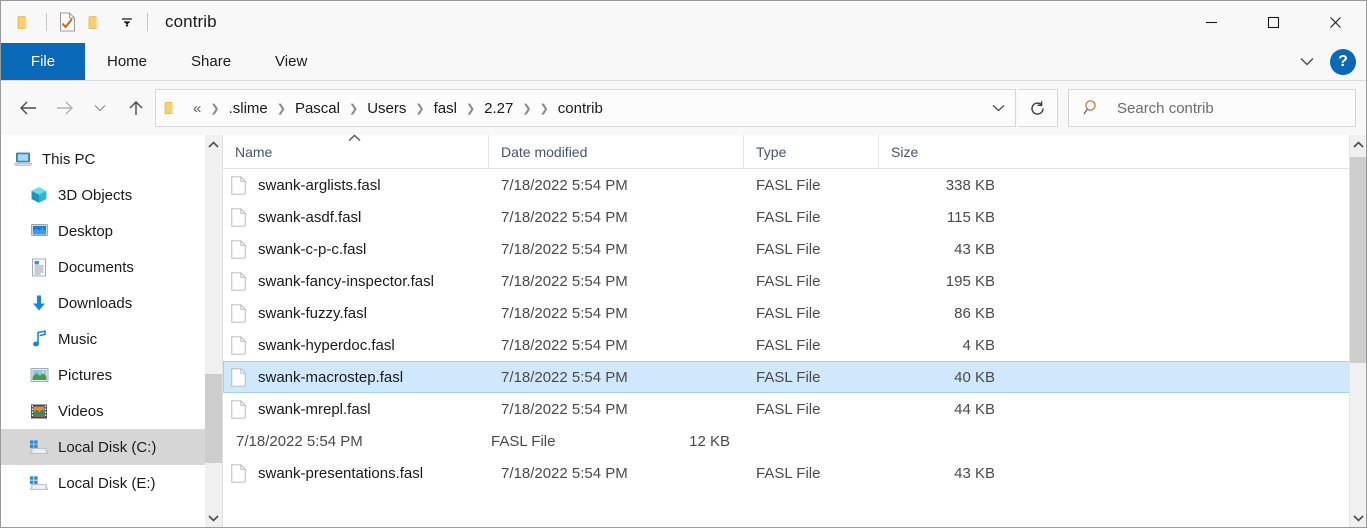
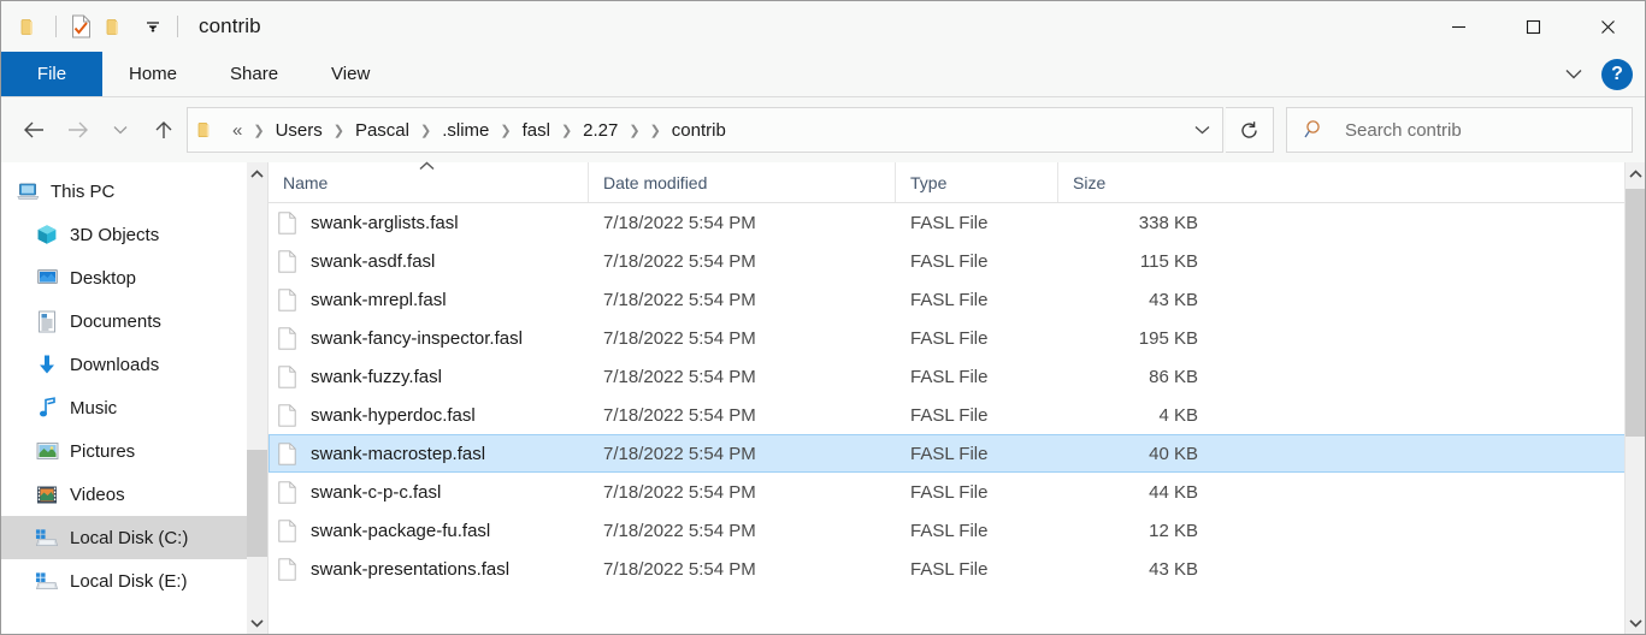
  contrib
  File
  Home
  Share
  View
  ?
  «
  ❯
- .slime
+ Users
  ❯
  Pascal
  ❯
- Users
+ .slime
  ❯
  fasl
  ❯
  2.27
  ❯
  ❯
  contrib
  Search contrib
  This PC
  3D Objects
  Desktop
  Documents
  Downloads
  Music
  Pictures
  Videos
  Local Disk (C:)
  Local Disk (E:)
  Name
  Date modified
  Type
  Size
  swank-arglists.fasl
  7/18/2022 5:54 PM
  FASL File
  338 KB
  swank-asdf.fasl
  7/18/2022 5:54 PM
  FASL File
  115 KB
- swank-c-p-c.fasl
+ swank-mrepl.fasl
  7/18/2022 5:54 PM
  FASL File
  43 KB
  swank-fancy-inspector.fasl
  7/18/2022 5:54 PM
  FASL File
  195 KB
  swank-fuzzy.fasl
  7/18/2022 5:54 PM
  FASL File
  86 KB
  swank-hyperdoc.fasl
  7/18/2022 5:54 PM
  FASL File
  4 KB
  swank-macrostep.fasl
  7/18/2022 5:54 PM
  FASL File
  40 KB
- swank-mrepl.fasl
+ swank-c-p-c.fasl
  7/18/2022 5:54 PM
  FASL File
  44 KB
+ swank-package-fu.fasl
  7/18/2022 5:54 PM
  FASL File
  12 KB
  swank-presentations.fasl
  7/18/2022 5:54 PM
  FASL File
  43 KB
